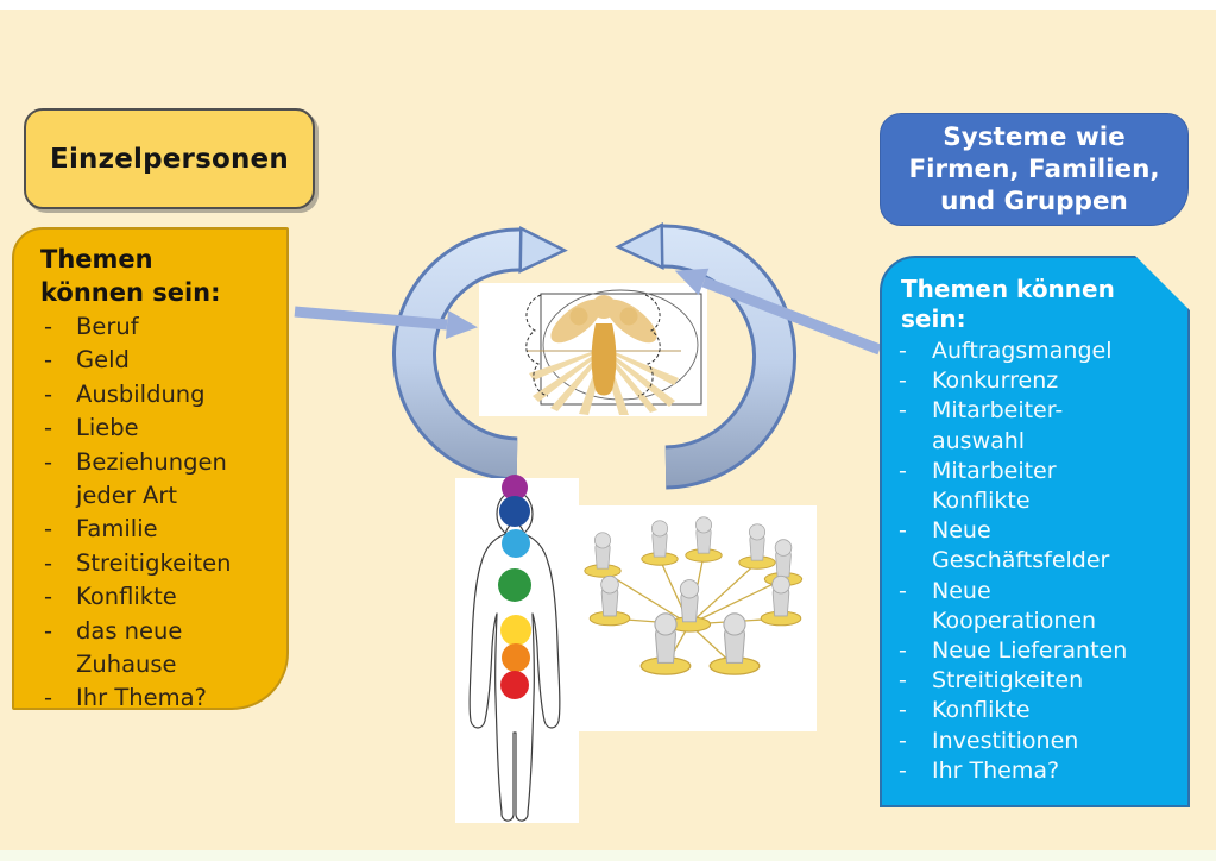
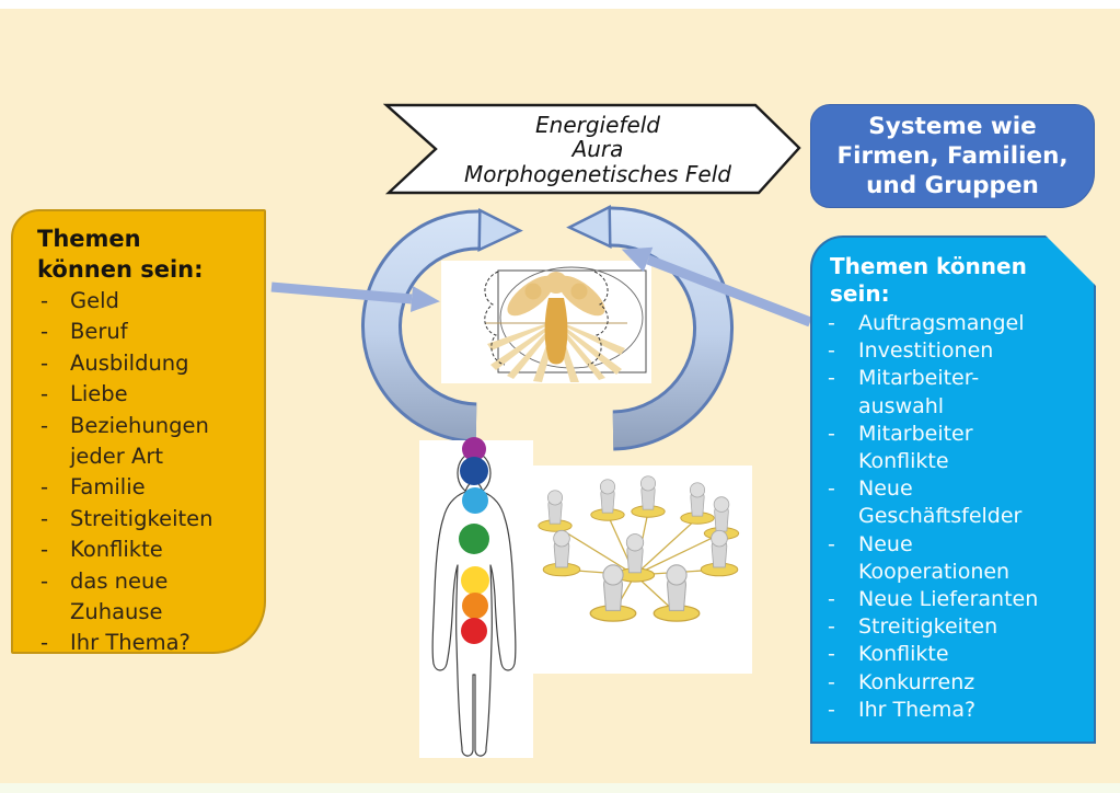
- Einzelpersonen
  Themen
  können sein:
  -
- Beruf
+ Geld
  -
- Geld
+ Beruf
  -
  Ausbildung
  -
  Liebe
  -
  Beziehungen
  jeder Art
  -
  Familie
  -
  Streitigkeiten
  -
  Konflikte
  -
  das neue
  Zuhause
  -
  Ihr Thema?
+ Energiefeld
+ Aura
+ Morphogenetisches Feld
  Systeme wie
  Firmen, Familien,
  und Gruppen
  Themen können
  sein:
  -
  Auftragsmangel
  -
- Konkurrenz
+ Investitionen
  -
  Mitarbeiter-
  auswahl
  -
  Mitarbeiter
  Konflikte
  -
  Neue
  Geschäftsfelder
  -
  Neue
  Kooperationen
  -
  Neue Lieferanten
  -
  Streitigkeiten
  -
  Konflikte
  -
- Investitionen
+ Konkurrenz
  -
  Ihr Thema?
